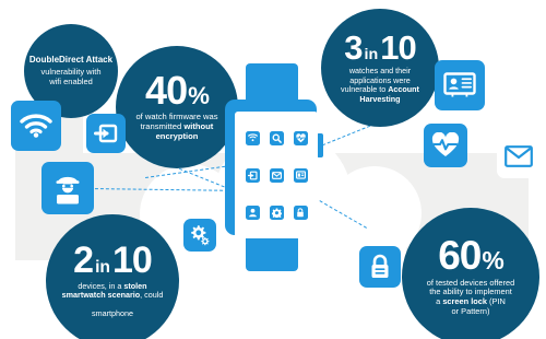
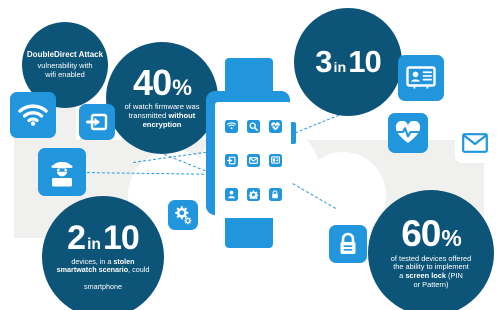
  DoubleDirect Attack
  vulnerability with
  wifi enabled
  40
  %
  of watch firmware was
  transmitted without
  encryption
  3
  in
  10
- watches and their
- applications were
- vulnerable to Account
- Harvesting
  2
  in
  10
  devices, in a stolen
  smartwatch scenario, could
  smartphone
  60
  %
  of tested devices offered
  the ability to implement
  a screen lock (PIN
  or Pattern)
